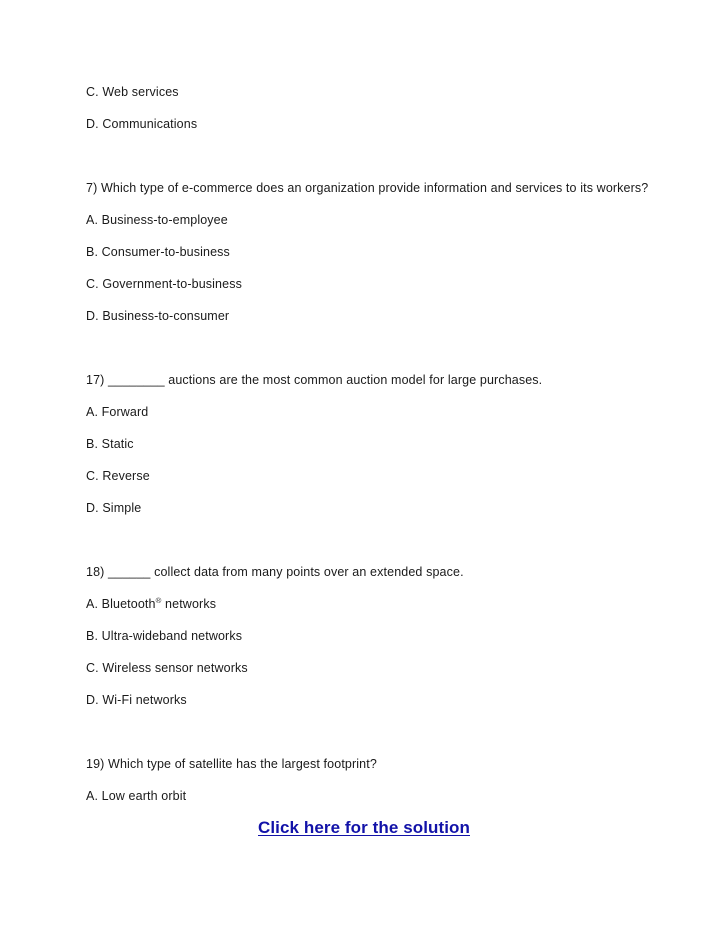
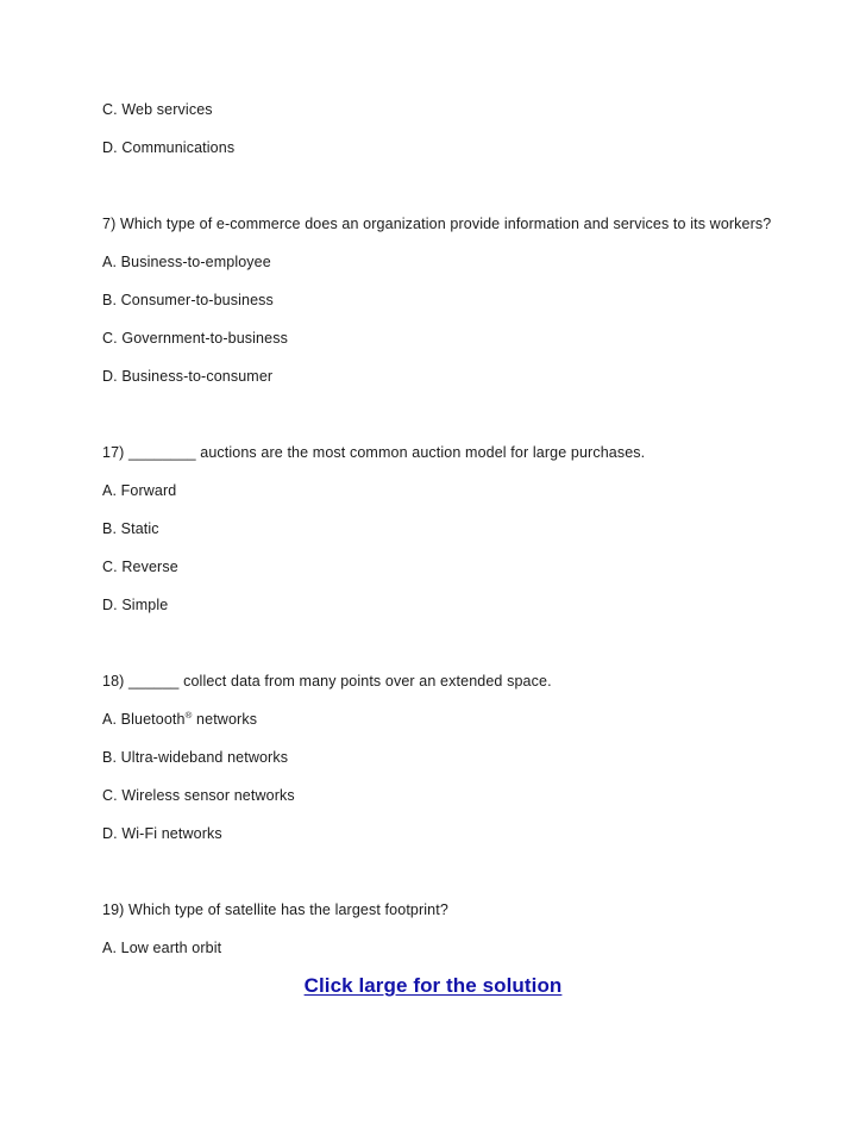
  C. Web services
  D. Communications
  7) Which type of e-commerce does an organization provide information and services to its workers?
  A. Business-to-employee
  B. Consumer-to-business
  C. Government-to-business
  D. Business-to-consumer
  17) ________ auctions are the most common auction model for large purchases.
  A. Forward
  B. Static
  C. Reverse
  D. Simple
  18) ______ collect data from many points over an extended space.
  A. Bluetooth® networks
  B. Ultra-wideband networks
  C. Wireless sensor networks
  D. Wi-Fi networks
  19) Which type of satellite has the largest footprint?
  A. Low earth orbit
- Click here for the solution
+ Click large for the solution
